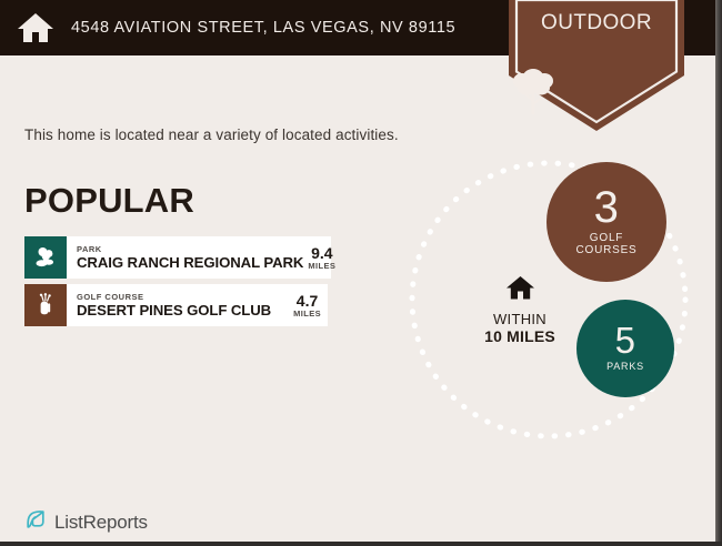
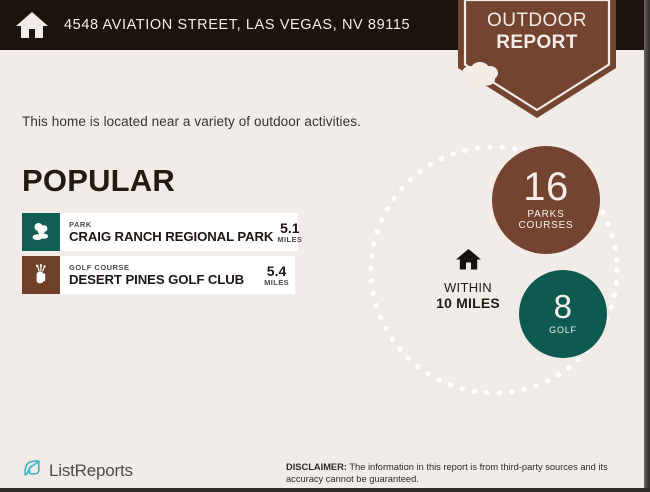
  4548 AVIATION STREET, LAS VEGAS, NV 89115
  OUTDOOR
+ REPORT
- This home is located near a variety of located activities.
+ This home is located near a variety of outdoor activities.
  POPULAR
  PARK
  CRAIG RANCH REGIONAL PARK
- 9.4
+ 5.1
  MILES
  GOLF COURSE
  DESERT PINES GOLF CLUB
- 4.7
+ 5.4
  MILES
  WITHIN
  10 MILES
- 3
+ 16
- GOLF
+ PARKS
  COURSES
- 5
+ 8
- PARKS
+ GOLF
  ListReports
+ DISCLAIMER: The information in this report is from third-party sources and its accuracy cannot be guaranteed.
